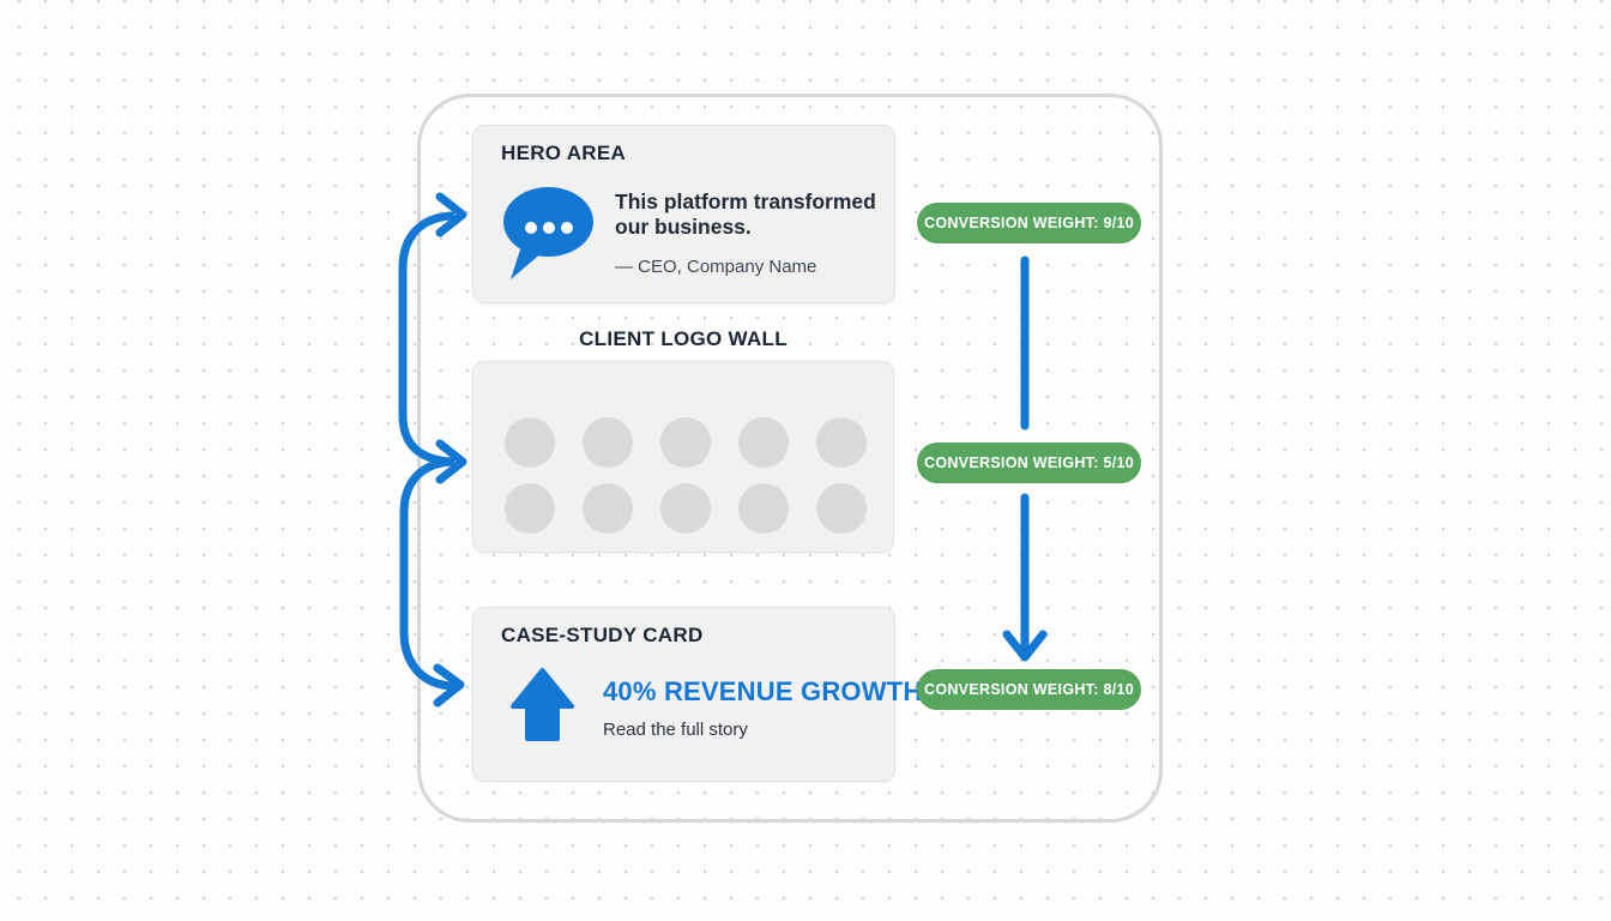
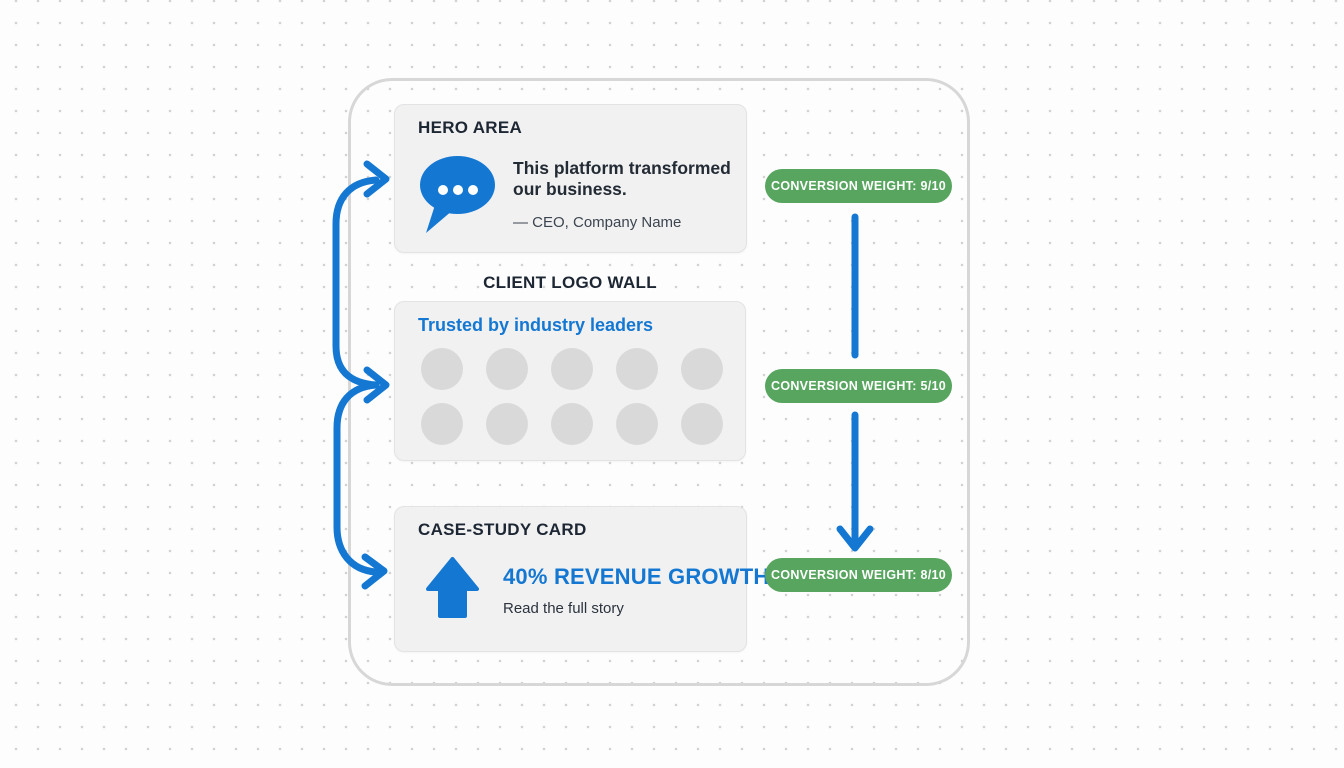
  HERO AREA
  This platform transformed our business.
  — CEO, Company Name
  CLIENT LOGO WALL
+ Trusted by industry leaders
  CASE-STUDY CARD
  40% REVENUE GROWTH
  Read the full story
  CONVERSION WEIGHT: 9/10
  CONVERSION WEIGHT: 5/10
  CONVERSION WEIGHT: 8/10
